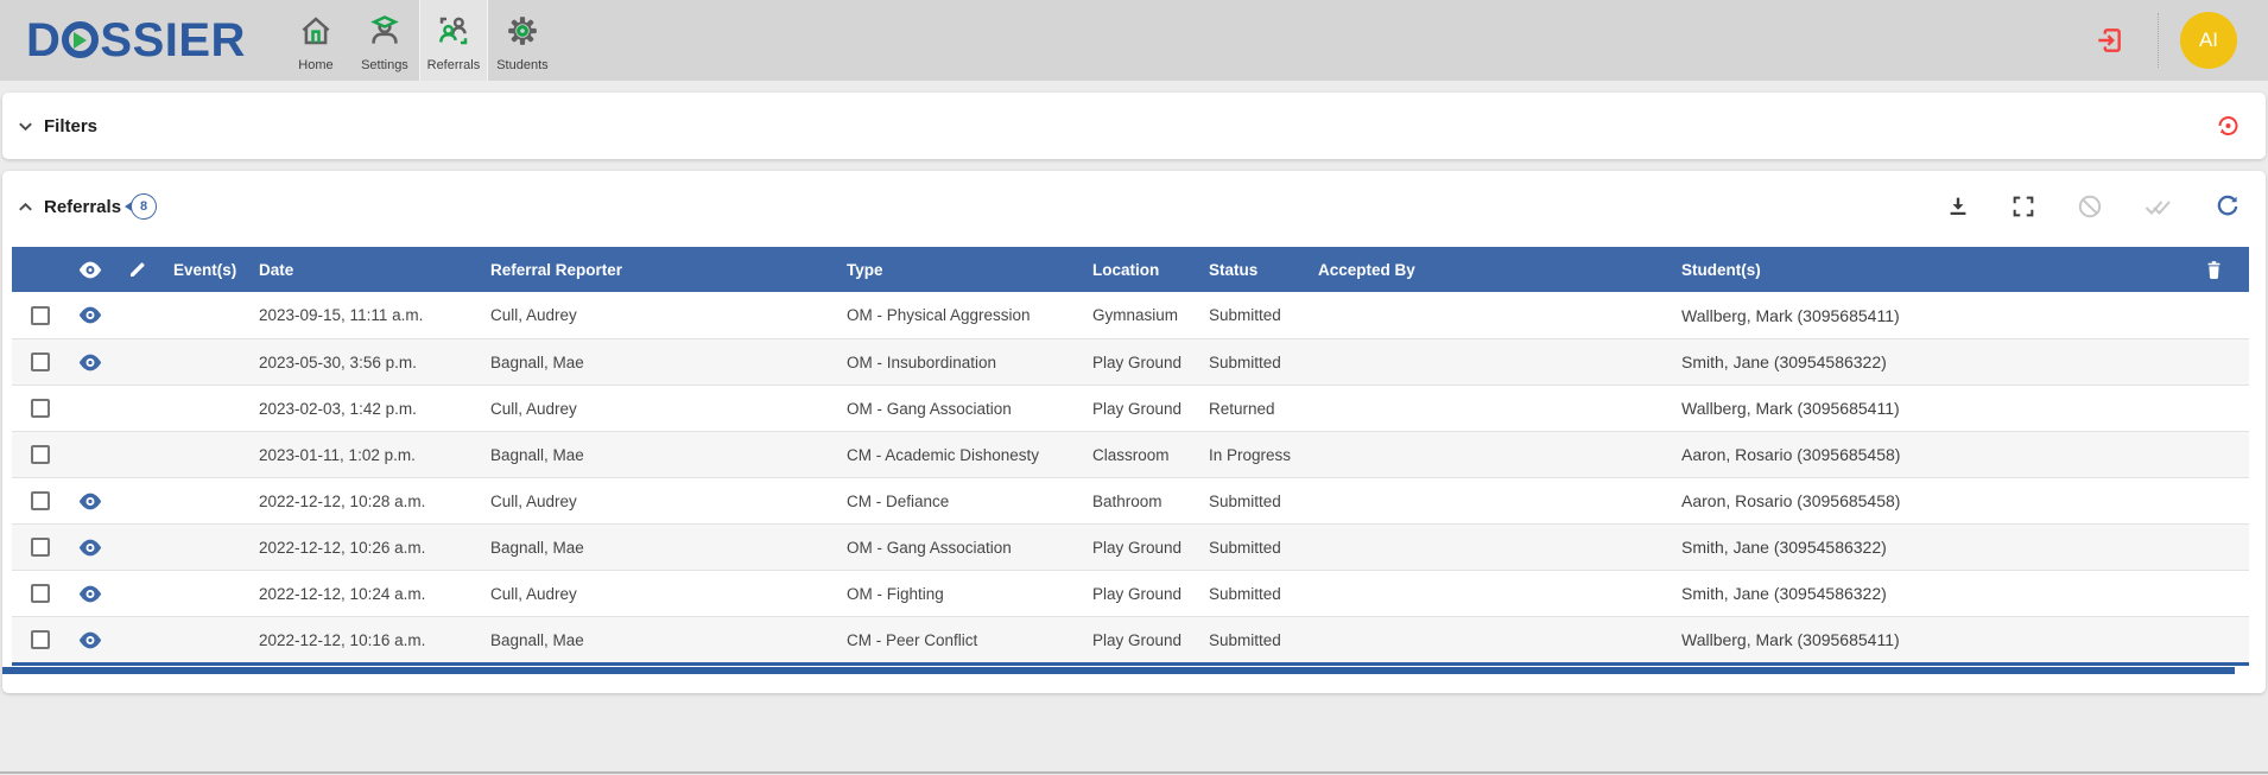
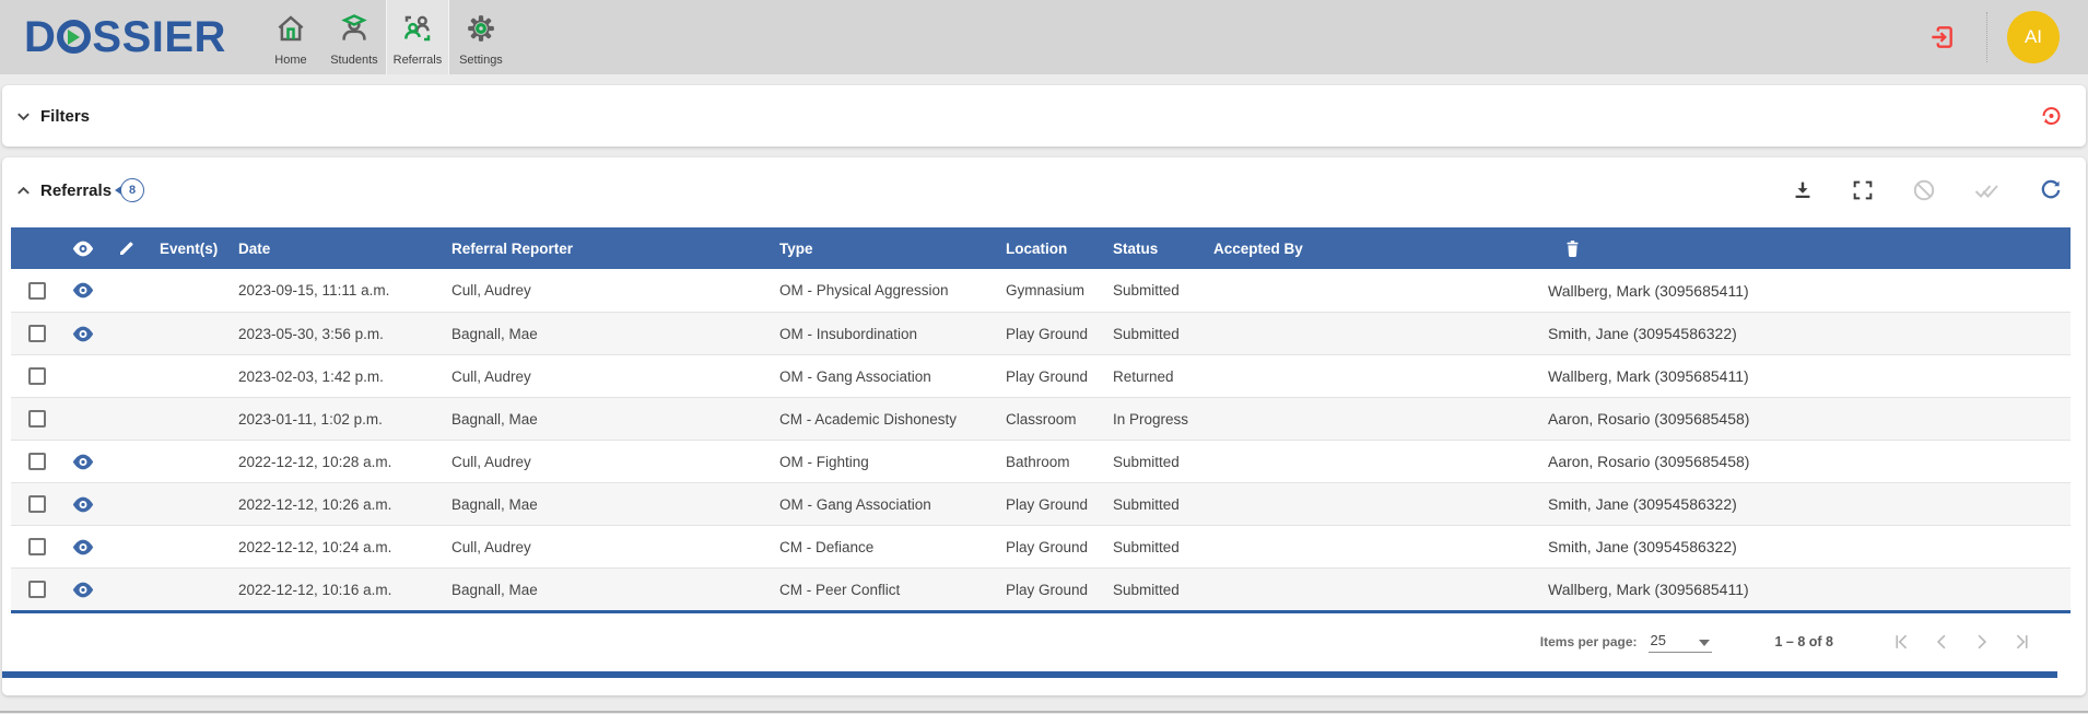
  D SSIER
  Home
- Settings
+ Students
  Referrals
- Students
+ Settings
  AI
  Filters
  Referrals
  8
  Event(s)
  Date
  Referral Reporter
  Type
  Location
  Status
  Accepted By
- Student(s)
  2023-09-15, 11:11 a.m.
  Cull, Audrey
  OM - Physical Aggression
  Gymnasium
  Submitted
  Wallberg, Mark (3095685411)
  2023-05-30, 3:56 p.m.
  Bagnall, Mae
  OM - Insubordination
  Play Ground
  Submitted
  Smith, Jane (30954586322)
  2023-02-03, 1:42 p.m.
  Cull, Audrey
  OM - Gang Association
  Play Ground
  Returned
  Wallberg, Mark (3095685411)
  2023-01-11, 1:02 p.m.
  Bagnall, Mae
  CM - Academic Dishonesty
  Classroom
  In Progress
  Aaron, Rosario (3095685458)
  2022-12-12, 10:28 a.m.
  Cull, Audrey
- CM - Defiance
+ OM - Fighting
  Bathroom
  Submitted
  Aaron, Rosario (3095685458)
  2022-12-12, 10:26 a.m.
  Bagnall, Mae
  OM - Gang Association
  Play Ground
  Submitted
  Smith, Jane (30954586322)
  2022-12-12, 10:24 a.m.
  Cull, Audrey
- OM - Fighting
+ CM - Defiance
  Play Ground
  Submitted
  Smith, Jane (30954586322)
  2022-12-12, 10:16 a.m.
  Bagnall, Mae
  CM - Peer Conflict
  Play Ground
  Submitted
  Wallberg, Mark (3095685411)
+ Items per page:
+ 25
+ 1 – 8 of 8
